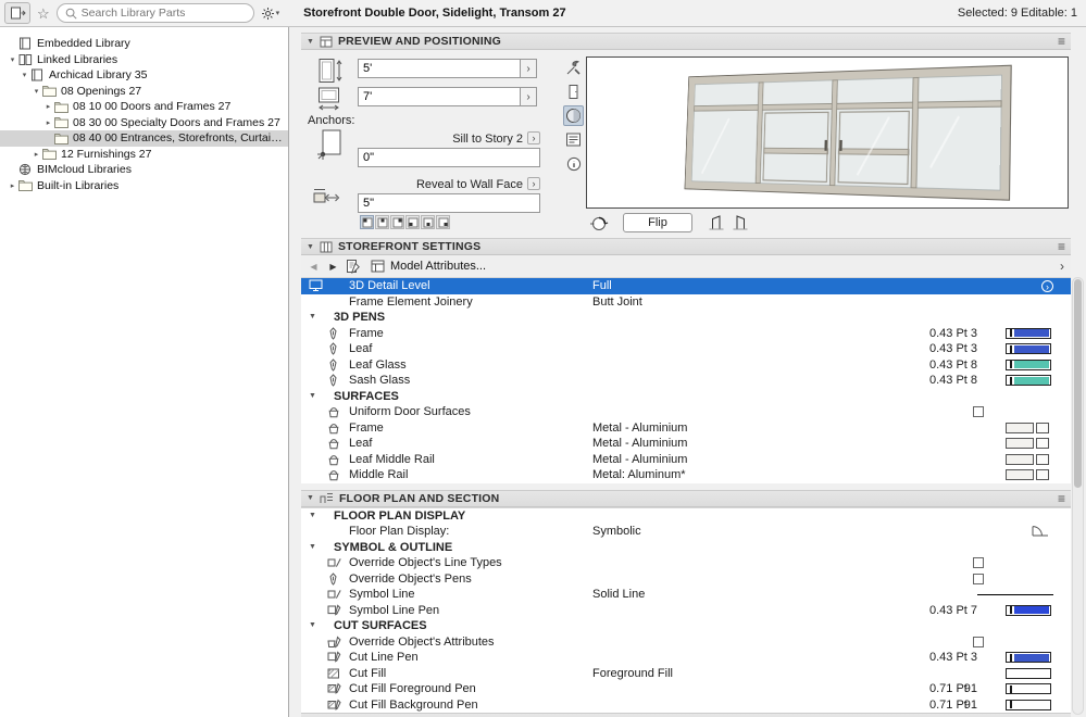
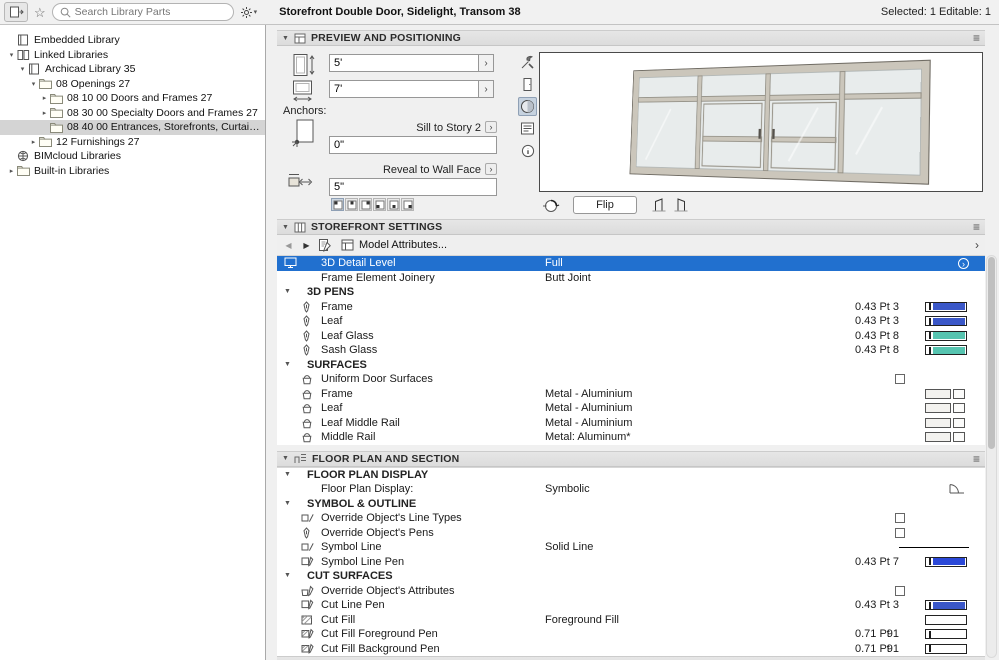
  ☆
  Search Library Parts
- Storefront Double Door, Sidelight, Transom 27
+ Storefront Double Door, Sidelight, Transom 38
- Selected: 9 Editable: 1
+ Selected: 1 Editable: 1
  Embedded Library
  Linked Libraries
  Archicad Library 35
  08 Openings 27
  08 10 00 Doors and Frames 27
  08 30 00 Specialty Doors and Frames 27
  08 40 00 Entrances, Storefronts, Curtain W
  12 Furnishings 27
  BIMcloud Libraries
  Built-in Libraries
  PREVIEW AND POSITIONING
  ≡
  5'
  ›
  7'
  ›
  Anchors:
  Sill to Story 2
  ›
  0"
  Reveal to Wall Face
  ›
  5"
  Flip
  STOREFRONT SETTINGS
  ≡
  ◀
  ▶
  Model Attributes...
  ›
  3D Detail Level
  Full
  ›
  Frame Element Joinery
  Butt Joint
  3D PENS
  Frame
  0.43 Pt
  3
  Leaf
  0.43 Pt
  3
  Leaf Glass
  0.43 Pt
  8
  Sash Glass
  0.43 Pt
  8
  SURFACES
  Uniform Door Surfaces
  Frame
  Metal - Aluminium
  Leaf
  Metal - Aluminium
  Leaf Middle Rail
  Metal - Aluminium
  Middle Rail
  Metal: Aluminum*
  FLOOR PLAN AND SECTION
  ≡
  FLOOR PLAN DISPLAY
  Floor Plan Display:
  Symbolic
  SYMBOL & OUTLINE
  Override Object's Line Types
  Override Object's Pens
  Symbol Line
  Solid Line
  Symbol Line Pen
  0.43 Pt
  7
  CUT SURFACES
  Override Object's Attributes
  Cut Line Pen
  0.43 Pt
  3
  Cut Fill
  Foreground Fill
  Cut Fill Foreground Pen
  0.71 Pt
  91
  Cut Fill Background Pen
  0.71 Pt
  91
